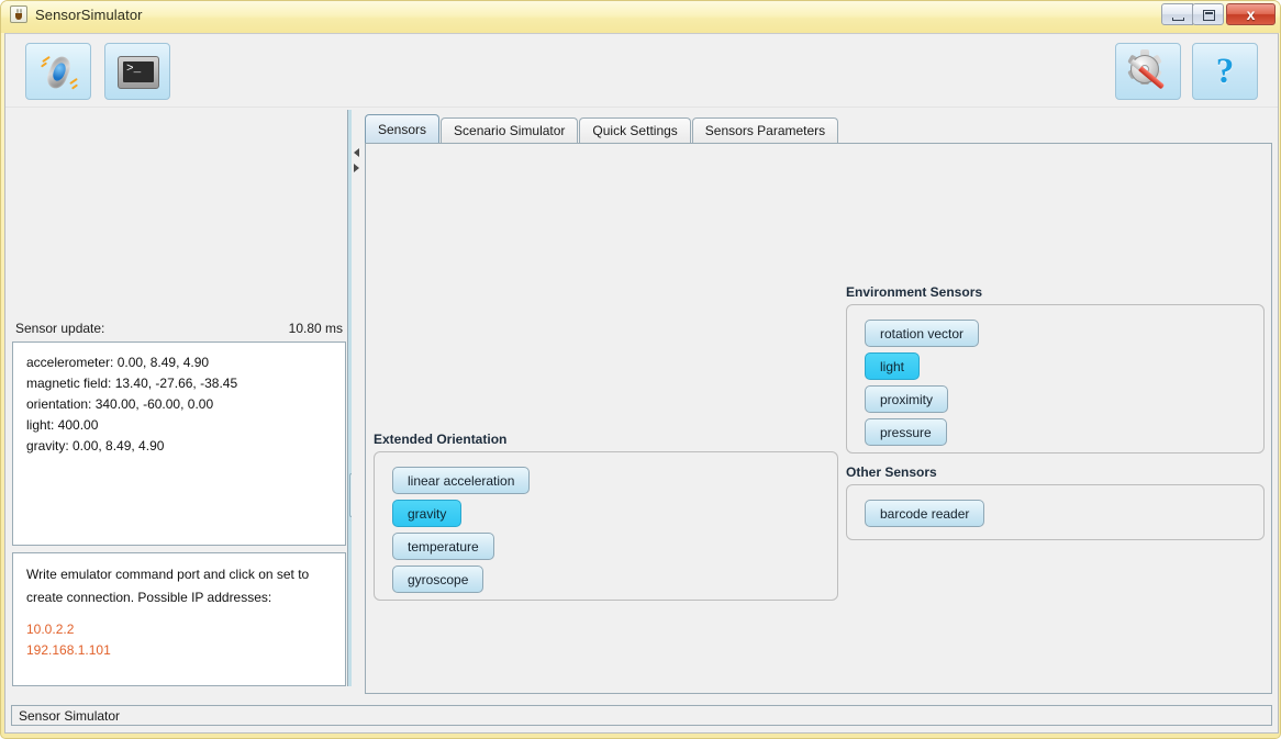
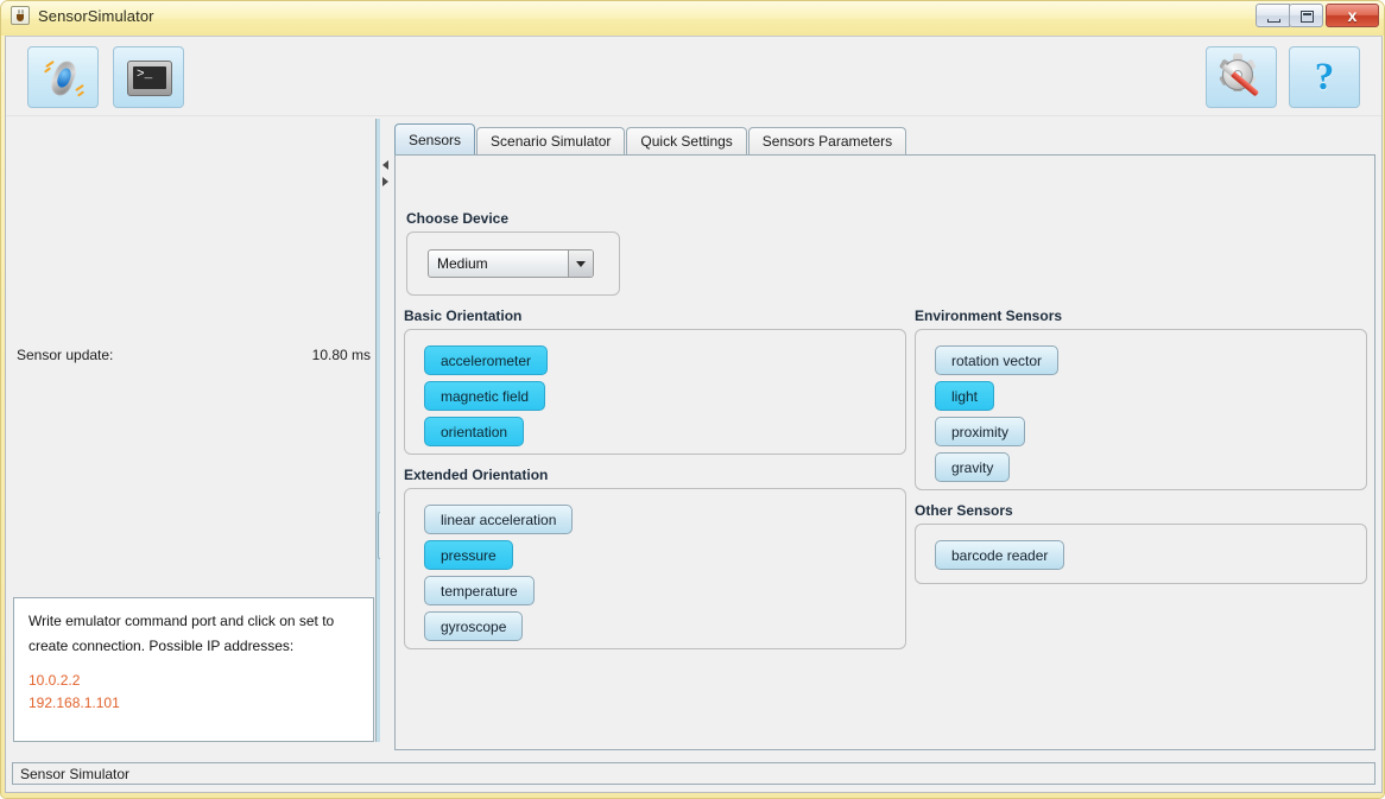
  SensorSimulator
  x
  ?
  Sensor update:
  10.80 ms
- accelerometer: 0.00, 8.49, 4.90
- magnetic field: 13.40, -27.66, -38.45
- orientation: 340.00, -60.00, 0.00
- light: 400.00
- gravity: 0.00, 8.49, 4.90
  Write emulator command port and click on set to
  create connection. Possible IP addresses:
  10.0.2.2
  192.168.1.101
  Sensors
  Scenario Simulator
  Quick Settings
  Sensors Parameters
+ Choose Device
+ Medium
+ Basic Orientation
+ accelerometer
+ magnetic field
+ orientation
  Extended Orientation
  linear acceleration
- gravity
+ pressure
  temperature
  gyroscope
  Environment Sensors
  rotation vector
  light
  proximity
- pressure
+ gravity
  Other Sensors
  barcode reader
  Sensor Simulator
